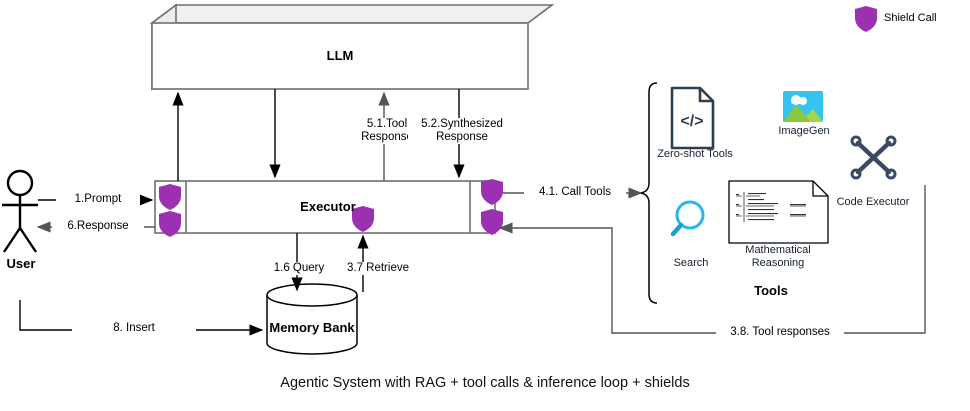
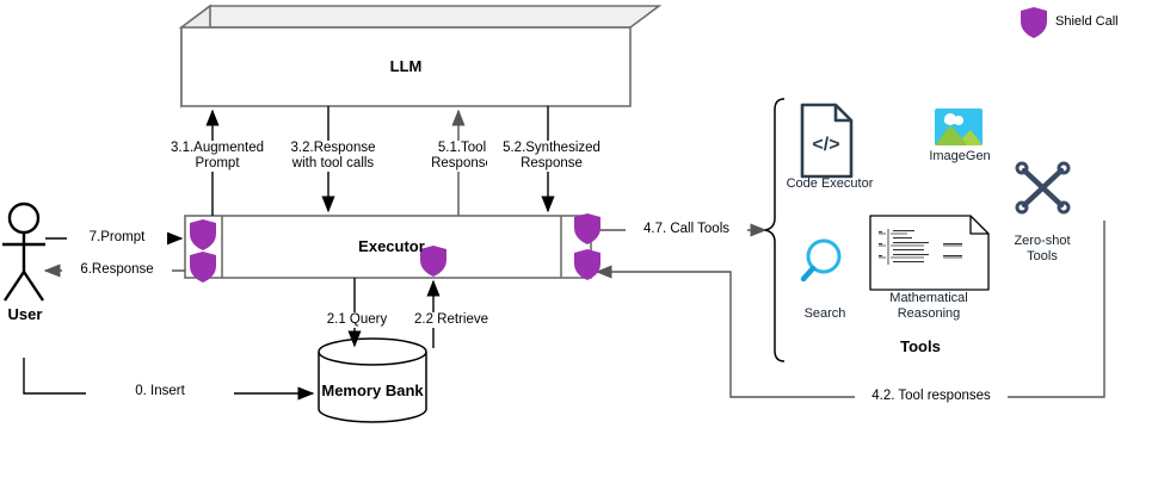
  </>
  LLM
  Executor
  Memory Bank
  User
  Tools
- 1.Prompt
+ 7.Prompt
  6.Response
- 8. Insert
+ 0. Insert
- 1.6 Query
+ 2.1 Query
- 3.7 Retrieve
+ 2.2 Retrieve
+ 3.1.Augmented
+ Prompt
+ 3.2.Response
+ with tool calls
  5.1.Tool
  Respons
  5.2.Synthesized
  Response
- 4.1. Call Tools
+ 4.7. Call Tools
- 3.8. Tool responses
+ 4.2. Tool responses
- Zero-shot Tools
+ Code Executor
  ImageGen
  Search
  Mathematical Reasoning
- Code Executor
+ Zero-shot Tools
  Shield Call
- Agentic System with RAG + tool calls & inference loop + shields
